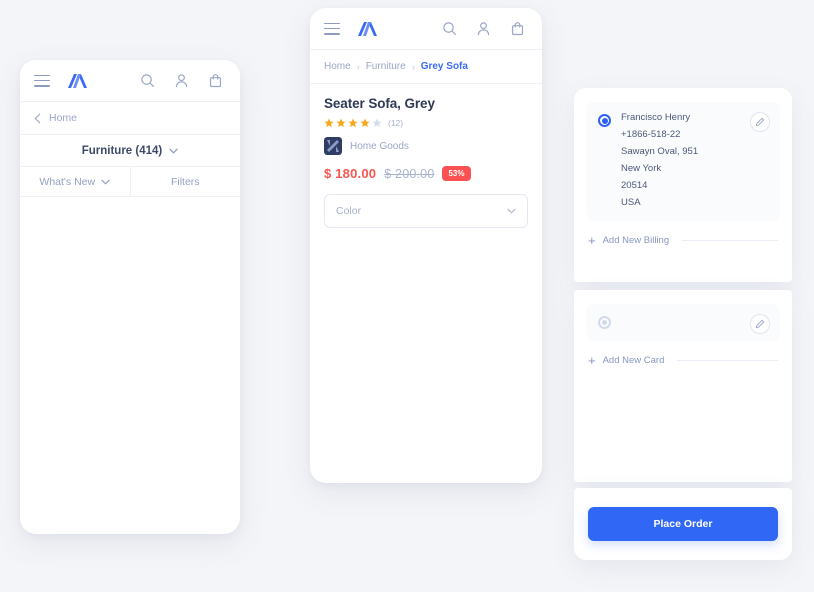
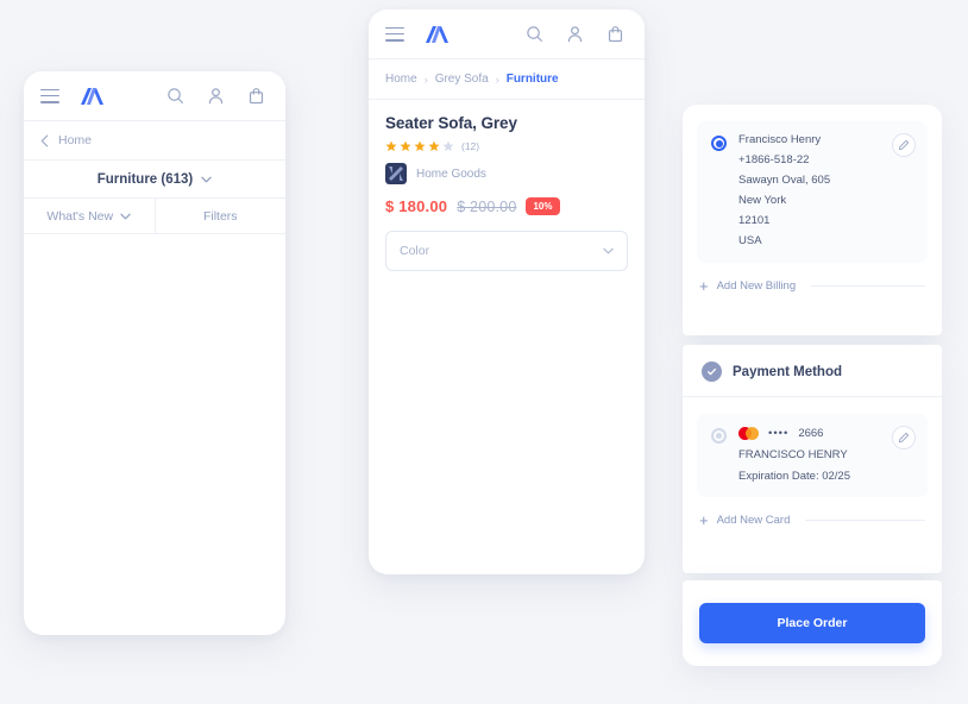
  Home
- Furniture (414)
+ Furniture (613)
  What's New
  Filters
  Home
  ›
- Furniture
+ Grey Sofa
  ›
- Grey Sofa
+ Furniture
  Seater Sofa, Grey
  (12)
  Home Goods
  $ 180.00
  $ 200.00
- 53%
+ 10%
  Color
  Francisco Henry
  +1866-518-22
- Sawayn Oval, 951
+ Sawayn Oval, 605
  New York
- 20514
+ 12101
  USA
  +
  Add New Billing
+ Payment Method
+ ••••
+ 2666
+ FRANCISCO HENRY
+ Expiration Date: 02/25
  +
  Add New Card
  Place Order
